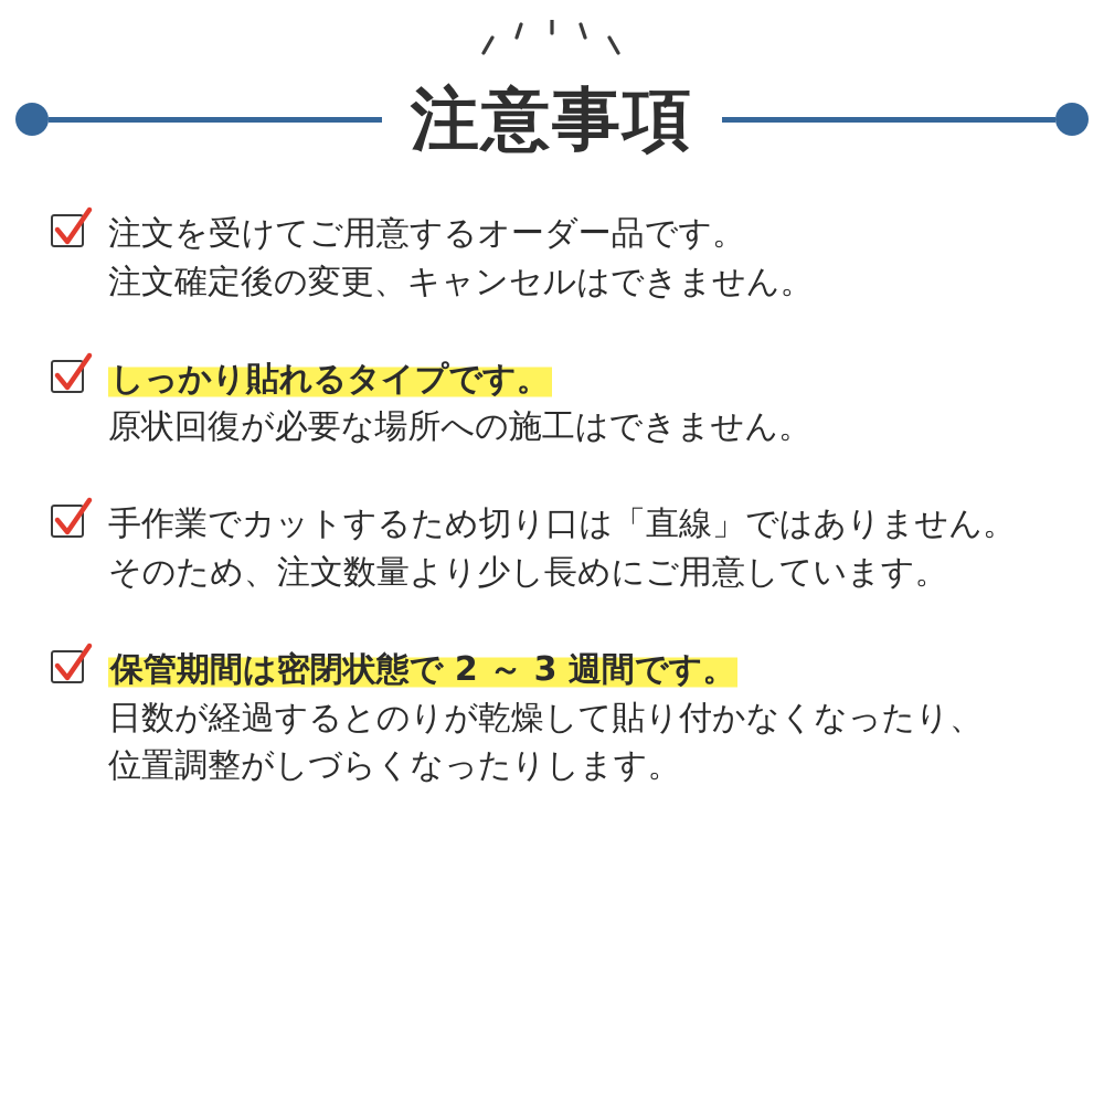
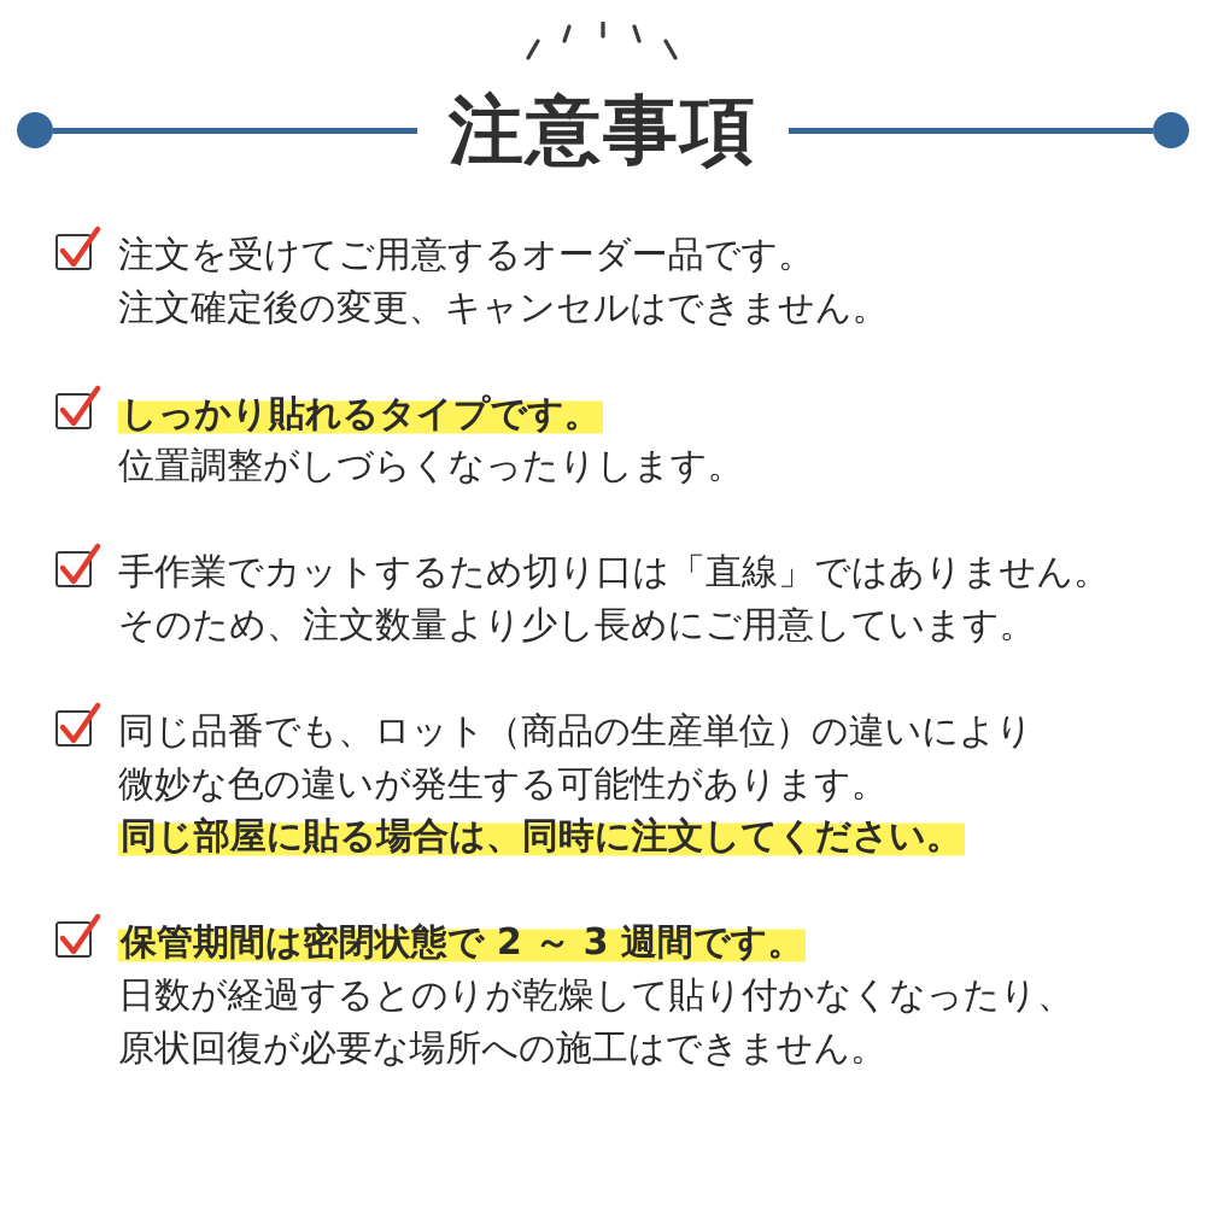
  注意事項
  注文を受けてご用意するオーダー品です。
  注文確定後の変更、キャンセルはできません。
  しっかり貼れるタイプです。
- 原状回復が必要な場所への施工はできません。
+ 位置調整がしづらくなったりします。
  手作業でカットするため切り口は「直線」ではありません。
  そのため、注文数量より少し長めにご用意しています。
+ 同じ品番でも、ロット（商品の生産単位）の違いにより
+ 微妙な色の違いが発生する可能性があります。
+ 同じ部屋に貼る場合は、同時に注文してください。
  保管期間は密閉状態で 2 ～ 3 週間です。
  日数が経過するとのりが乾燥して貼り付かなくなったり、
- 位置調整がしづらくなったりします。
+ 原状回復が必要な場所への施工はできません。
